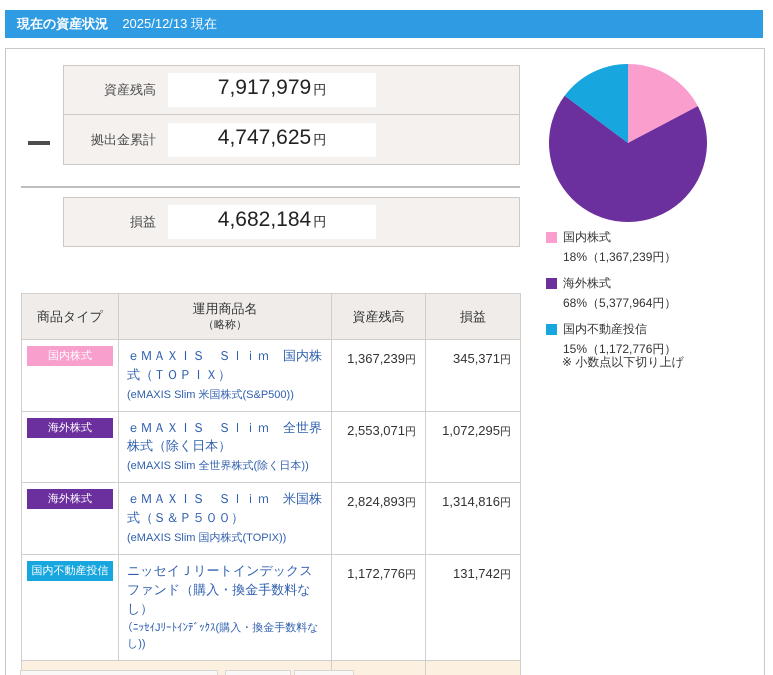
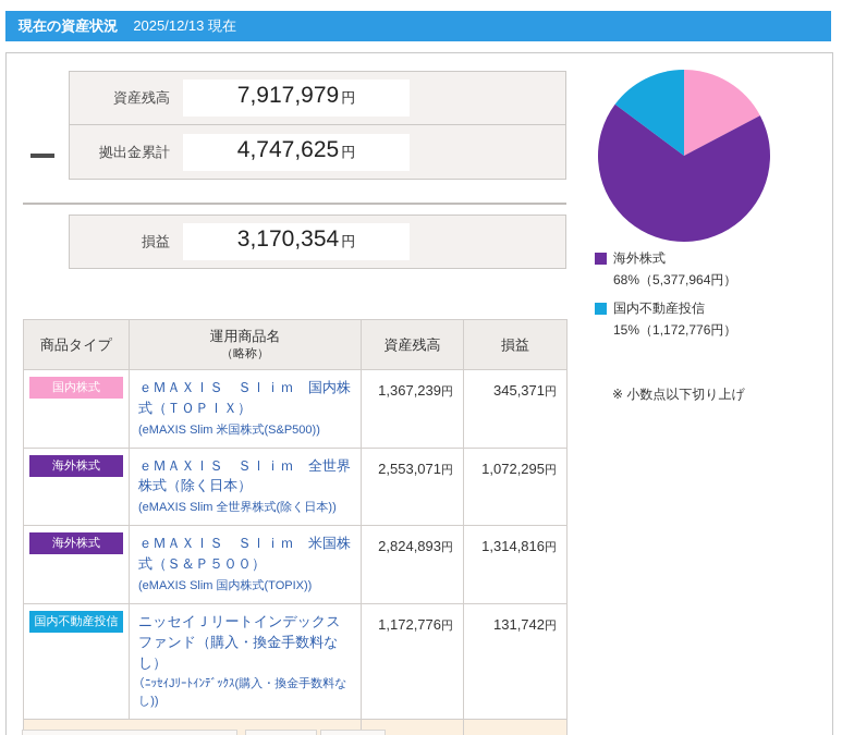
  現在の資産状況 2025/12/13 現在
  資産残高
  7,917,979
  円
  拠出金累計
  4,747,625
  円
  損益
- 4,682,184
+ 3,170,354
  円
- 国内株式
- 18%（1,367,239円）
  海外株式
  68%（5,377,964円）
  国内不動産投信
  15%（1,172,776円）
  ※ 小数点以下切り上げ
  商品タイプ	運用商品名 （略称）	資産残高	損益
  国内株式	ｅＭＡＸＩＳ Ｓｌｉｍ 国内株式（ＴＯＰＩＸ） (eMAXIS Slim 米国株式(S&P500))	1,367,239円	345,371円
  海外株式	ｅＭＡＸＩＳ Ｓｌｉｍ 全世界株式（除く日本） (eMAXIS Slim 全世界株式(除く日本))	2,553,071円	1,072,295円
  海外株式	ｅＭＡＸＩＳ Ｓｌｉｍ 米国株式（Ｓ＆Ｐ５００） (eMAXIS Slim 国内株式(TOPIX))	2,824,893円	1,314,816円
  国内不動産投信	ニッセイＪリートインデックスファンド（購入・換金手数料なし） （ﾆｯｾｲJﾘｰﾄｲﾝﾃﾞｯｸｽ(購入・換金手数料なし))	1,172,776円	131,742円
